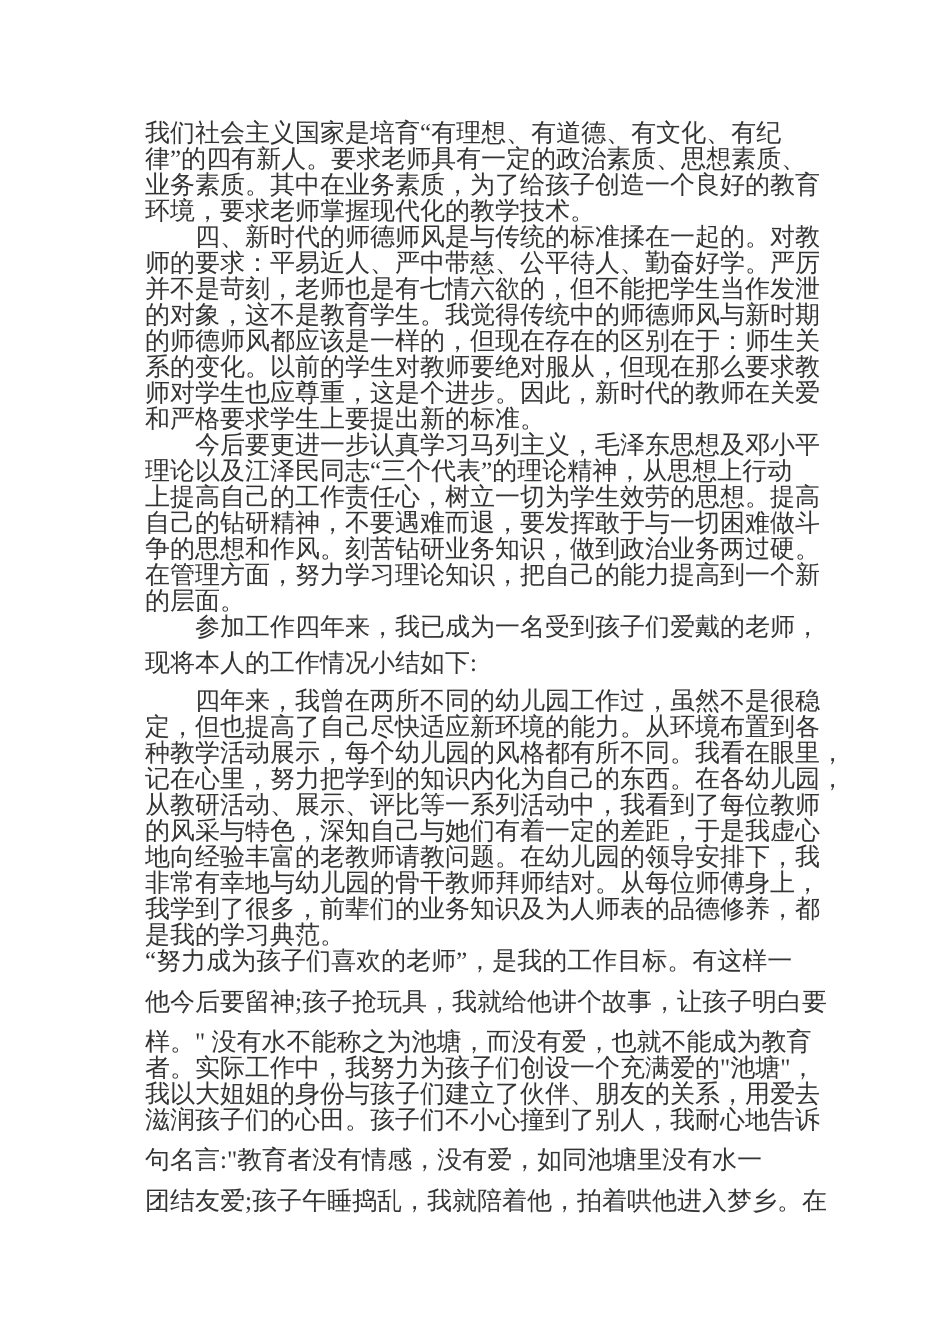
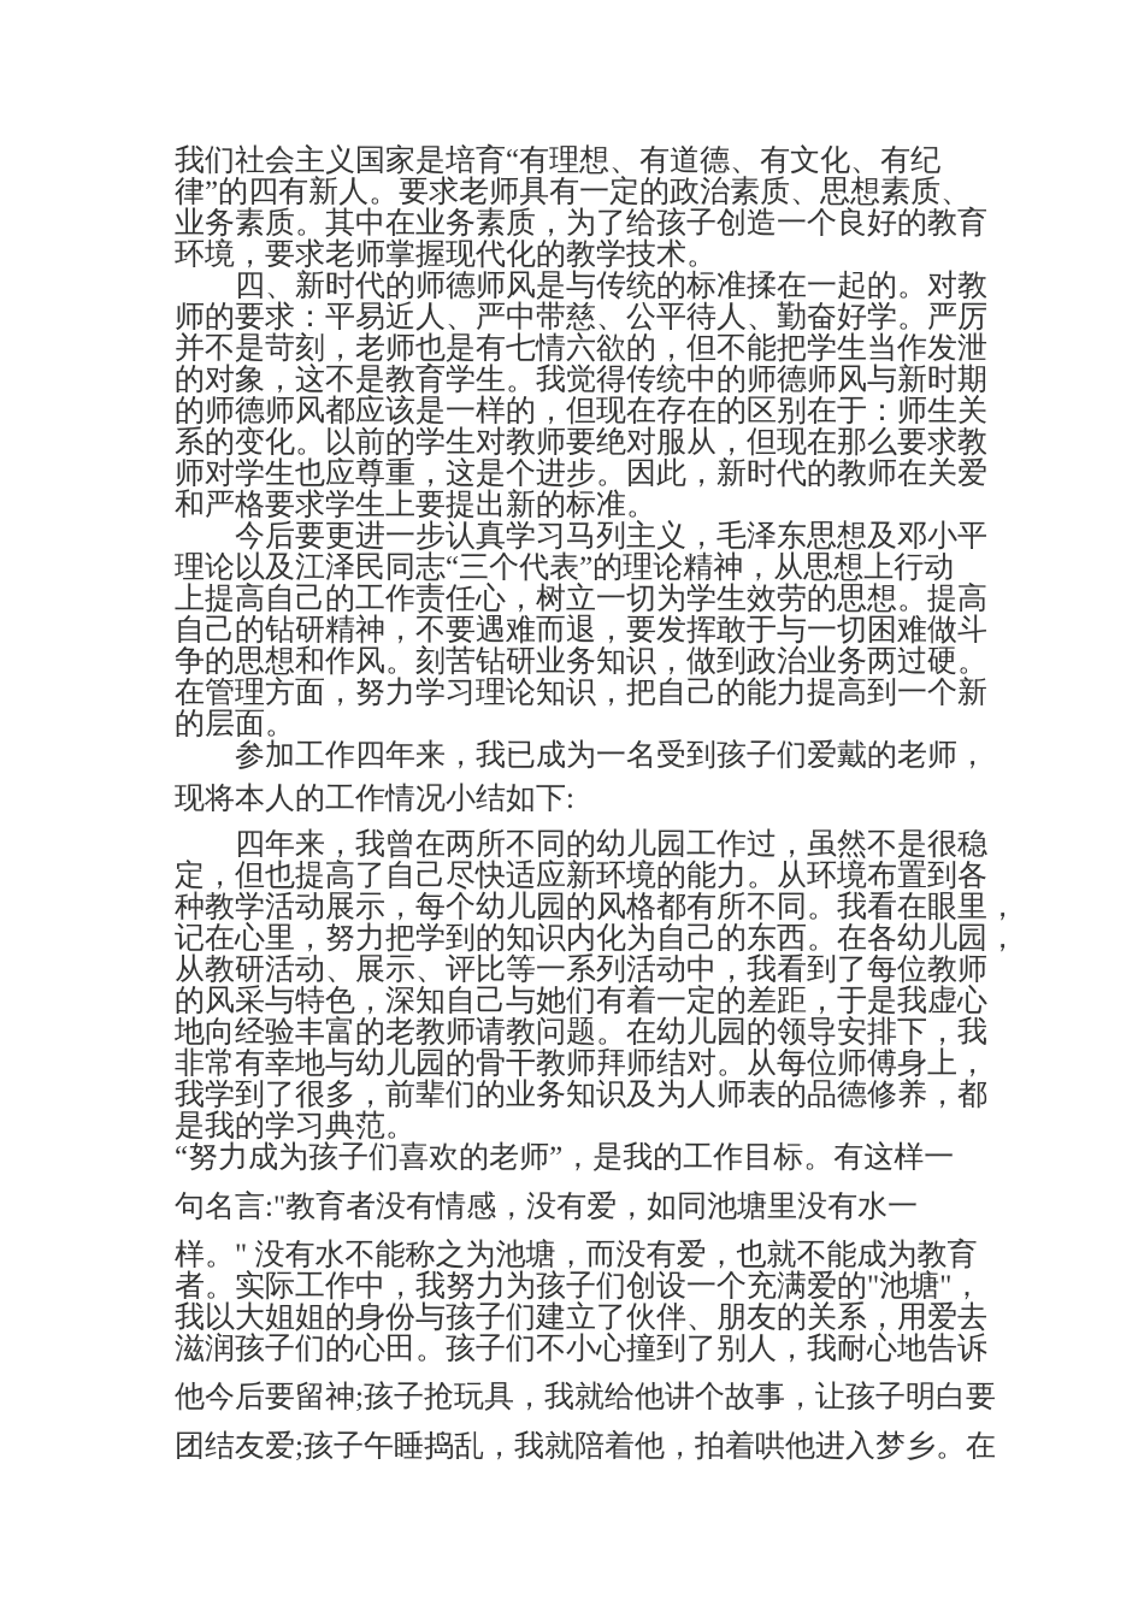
  我们社会主义国家是培育“有理想、有道德、有文化、有纪
  律”的四有新人。要求老师具有一定的政治素质、思想素质、
  业务素质。其中在业务素质，为了给孩子创造一个良好的教育
  环境，要求老师掌握现代化的教学技术。
  四、新时代的师德师风是与传统的标准揉在一起的。对教
  师的要求：平易近人、严中带慈、公平待人、勤奋好学。严厉
  并不是苛刻，老师也是有七情六欲的，但不能把学生当作发泄
  的对象，这不是教育学生。我觉得传统中的师德师风与新时期
  的师德师风都应该是一样的，但现在存在的区别在于：师生关
  系的变化。以前的学生对教师要绝对服从，但现在那么要求教
  师对学生也应尊重，这是个进步。因此，新时代的教师在关爱
  和严格要求学生上要提出新的标准。
  今后要更进一步认真学习马列主义，毛泽东思想及邓小平
  理论以及江泽民同志“三个代表”的理论精神，从思想上行动
  上提高自己的工作责任心，树立一切为学生效劳的思想。提高
  自己的钻研精神，不要遇难而退，要发挥敢于与一切困难做斗
  争的思想和作风。刻苦钻研业务知识，做到政治业务两过硬。
  在管理方面，努力学习理论知识，把自己的能力提高到一个新
  的层面。
  参加工作四年来，我已成为一名受到孩子们爱戴的老师，
  现将本人的工作情况小结如下:
  四年来，我曾在两所不同的幼儿园工作过，虽然不是很稳
  定，但也提高了自己尽快适应新环境的能力。从环境布置到各
  种教学活动展示，每个幼儿园的风格都有所不同。我看在眼里，
  记在心里，努力把学到的知识内化为自己的东西。在各幼儿园，
  从教研活动、展示、评比等一系列活动中，我看到了每位教师
  的风采与特色，深知自己与她们有着一定的差距，于是我虚心
  地向经验丰富的老教师请教问题。在幼儿园的领导安排下，我
  非常有幸地与幼儿园的骨干教师拜师结对。从每位师傅身上，
  我学到了很多，前辈们的业务知识及为人师表的品德修养，都
  是我的学习典范。
  “努力成为孩子们喜欢的老师”，是我的工作目标。有这样一
- 他今后要留神;孩子抢玩具，我就给他讲个故事，让孩子明白要
+ 句名言:"教育者没有情感，没有爱，如同池塘里没有水一
  样。" 没有水不能称之为池塘，而没有爱，也就不能成为教育
  者。实际工作中，我努力为孩子们创设一个充满爱的"池塘"，
  我以大姐姐的身份与孩子们建立了伙伴、朋友的关系，用爱去
  滋润孩子们的心田。孩子们不小心撞到了别人，我耐心地告诉
- 句名言:"教育者没有情感，没有爱，如同池塘里没有水一
+ 他今后要留神;孩子抢玩具，我就给他讲个故事，让孩子明白要
  团结友爱;孩子午睡捣乱，我就陪着他，拍着哄他进入梦乡。在
